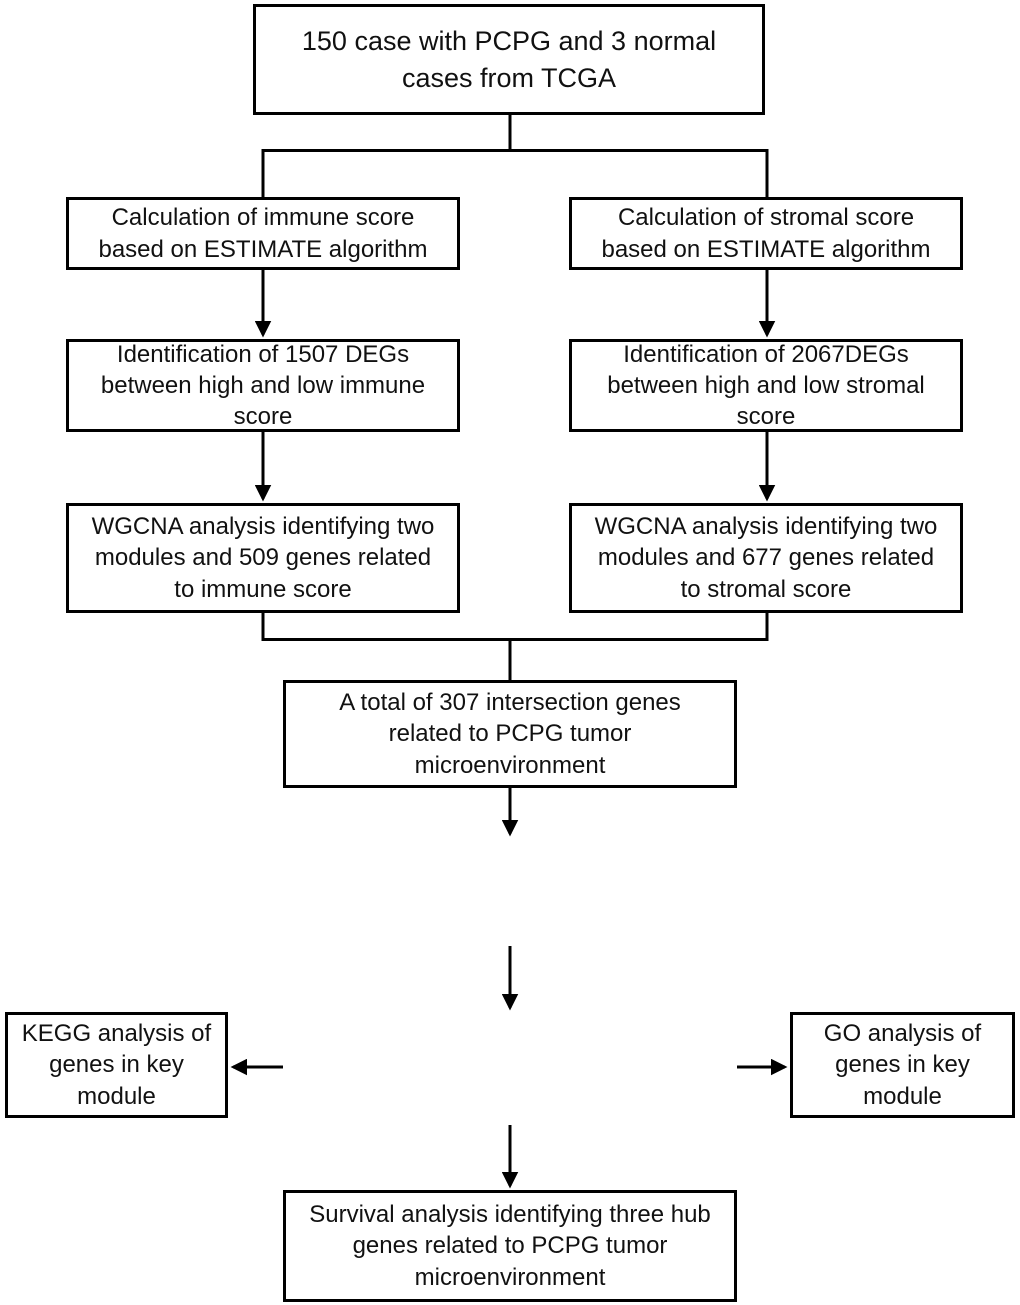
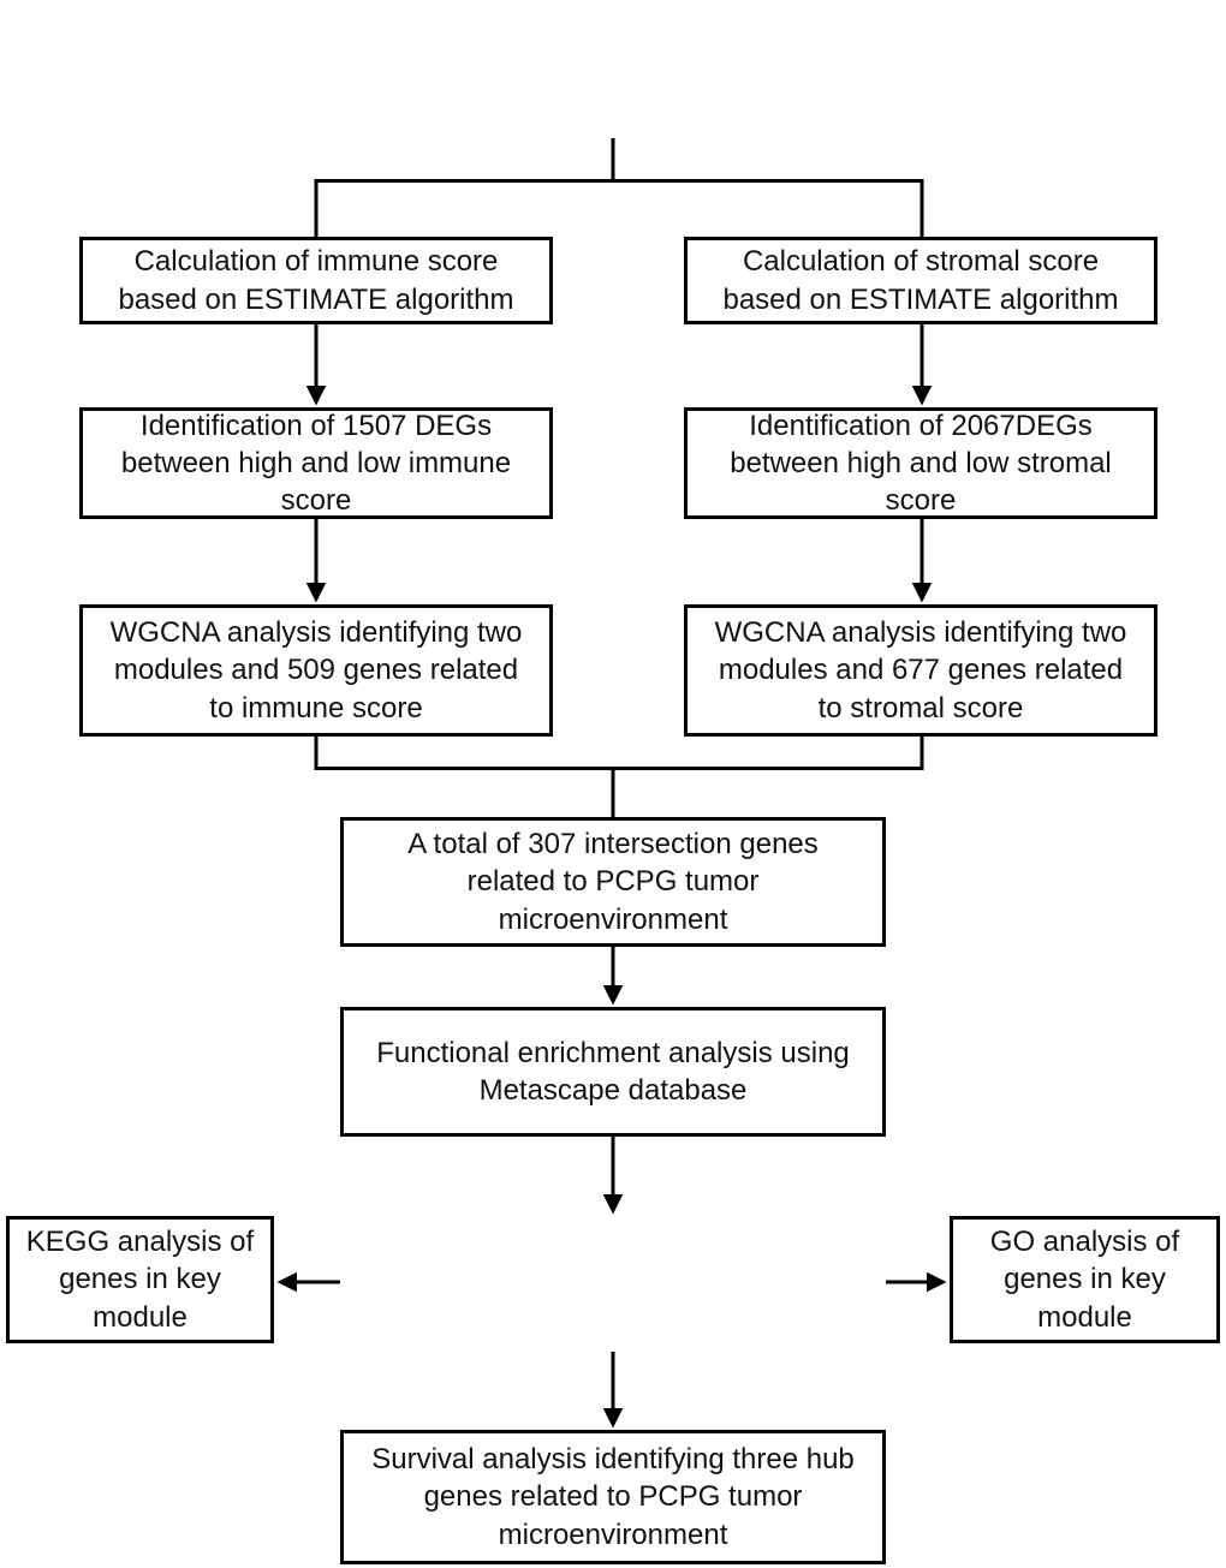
- 150 case with PCPG and 3 normal
- cases from TCGA
  Calculation of immune score
  based on ESTIMATE algorithm
  Calculation of stromal score
  based on ESTIMATE algorithm
  Identification of 1507 DEGs
  between high and low immune
  score
  Identification of 2067DEGs
  between high and low stromal
  score
  WGCNA analysis identifying two
  modules and 509 genes related
  to immune score
  WGCNA analysis identifying two
  modules and 677 genes related
  to stromal score
  A total of 307 intersection genes
  related to PCPG tumor
  microenvironment
+ Functional enrichment analysis using
+ Metascape database
  KEGG analysis of
  genes in key
  module
  GO analysis of
  genes in key
  module
  Survival analysis identifying three hub
  genes related to PCPG tumor
  microenvironment
